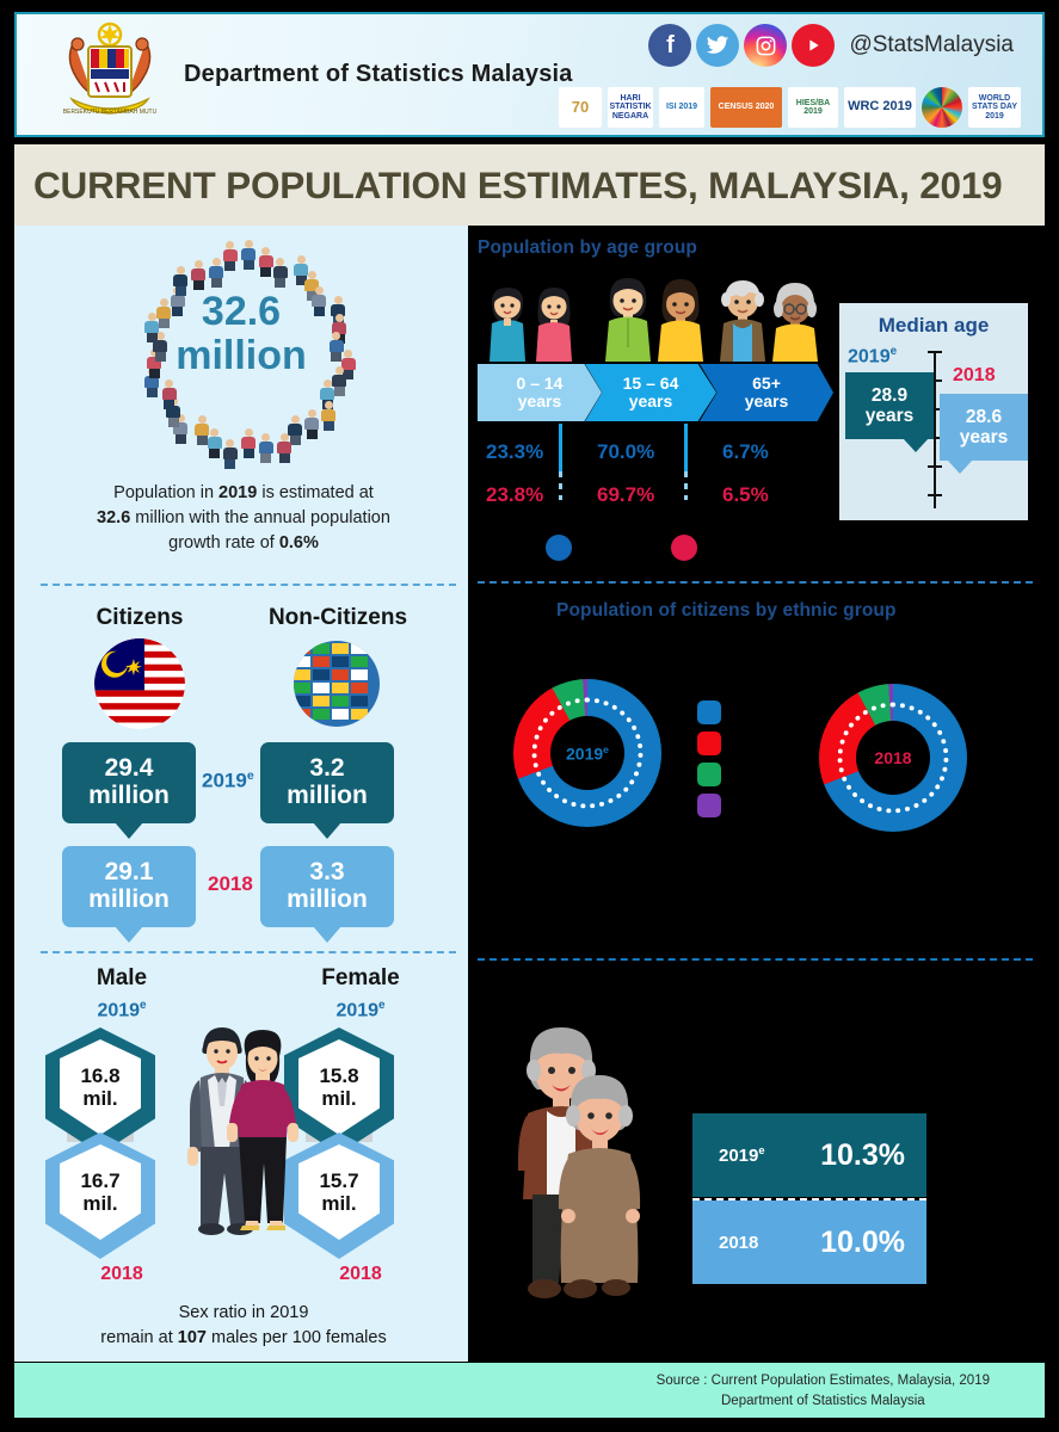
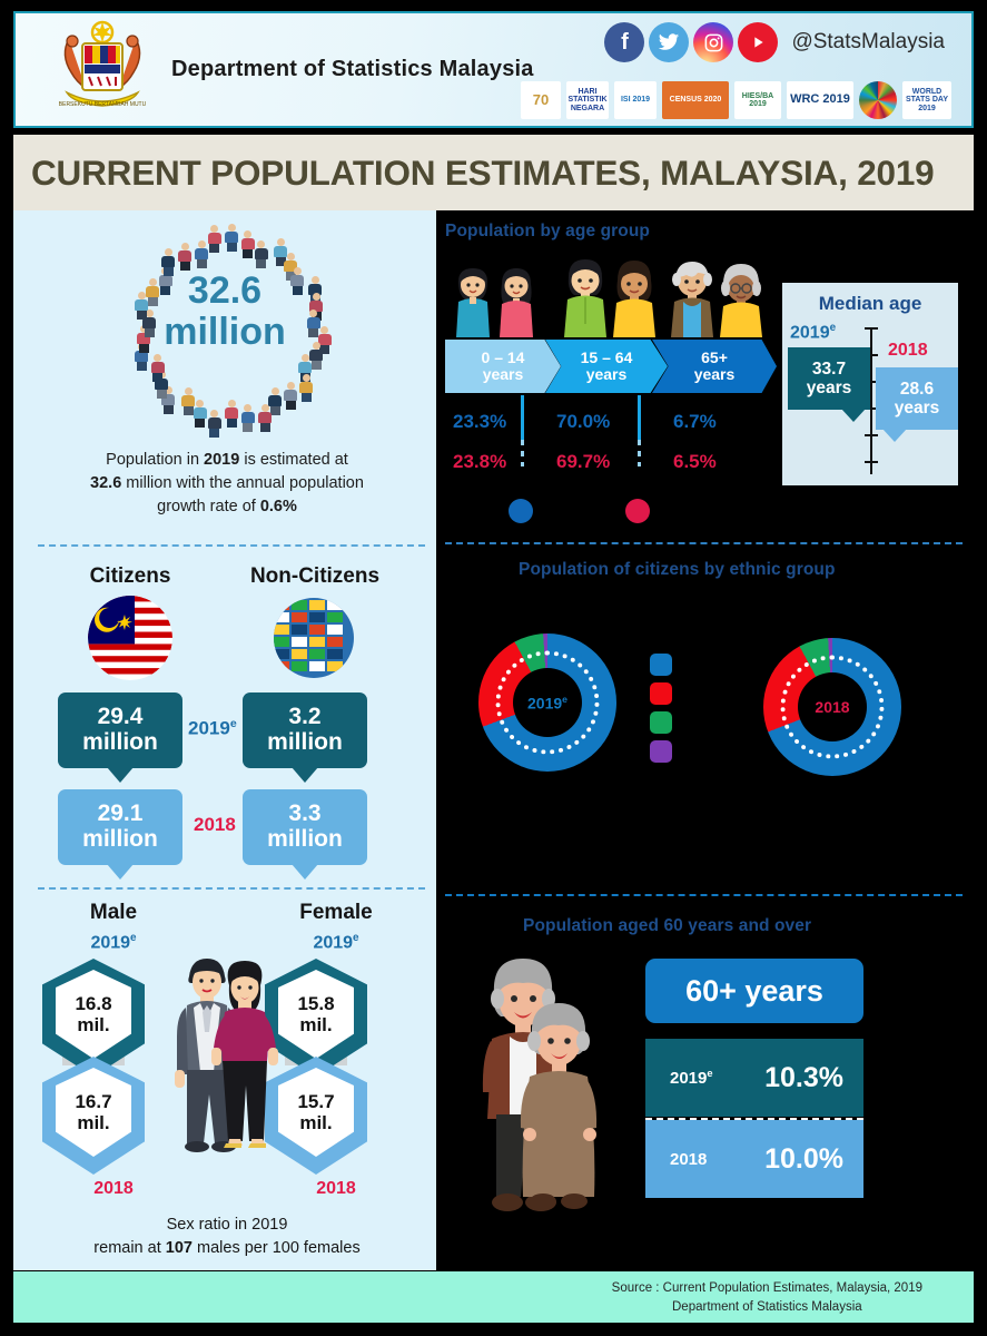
  Department of Statistics Malaysia
  f
  @StatsMalaysia
  70
  WRC 2019
  CURRENT POPULATION ESTIMATES, MALAYSIA, 2019
  32.6
  million
  Population in 2019 is estimated at
  32.6 million with the annual population
  growth rate of 0.6%
  Citizens
  Non-Citizens
  29.4
  million
  3.2
  million
  2019e
  29.1
  million
  3.3
  million
  2018
  Male
  Female
  2019e
  2019e
  16.8
  mil.
  16.7
  mil.
  15.8
  mil.
  15.7
  mil.
  2018
  2018
  Sex ratio in 2019
  remain at 107 males per 100 females
  Population by age group
  0 – 14
  years
  15 – 64
  years
  65+
  years
  23.3%
  70.0%
  6.7%
  23.8%
  69.7%
  6.5%
  Median age
  2019e
- 28.9
+ 33.7
  years
  2018
  28.6
  years
  Population of citizens by ethnic group
  2019e
  2018
+ Population aged 60 years and over
+ 60+ years
  2019e
  10.3%
  2018
  10.0%
  Source : Current Population Estimates, Malaysia, 2019
  Department of Statistics Malaysia
